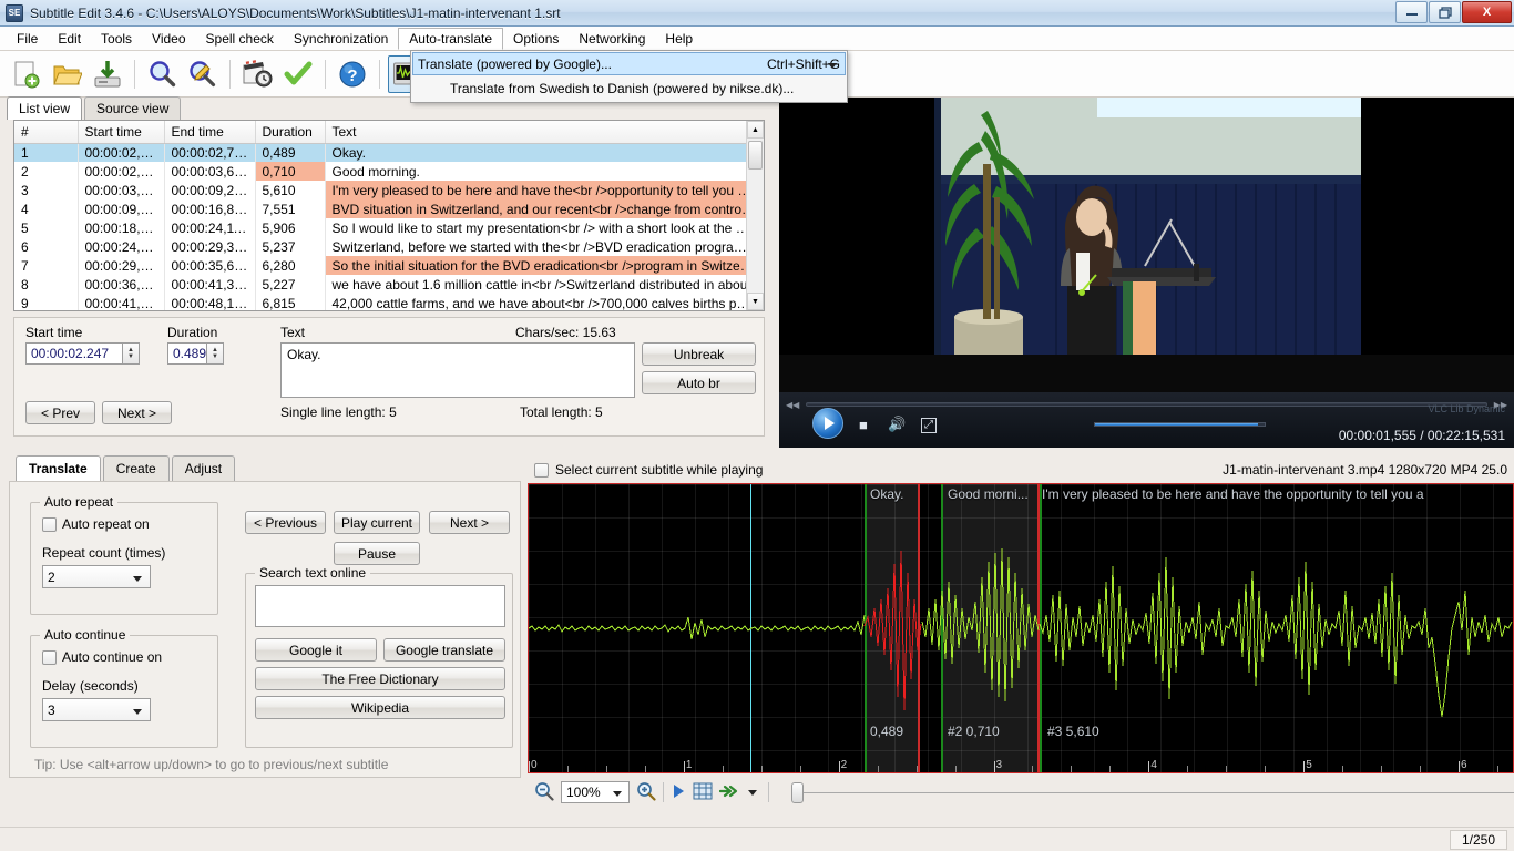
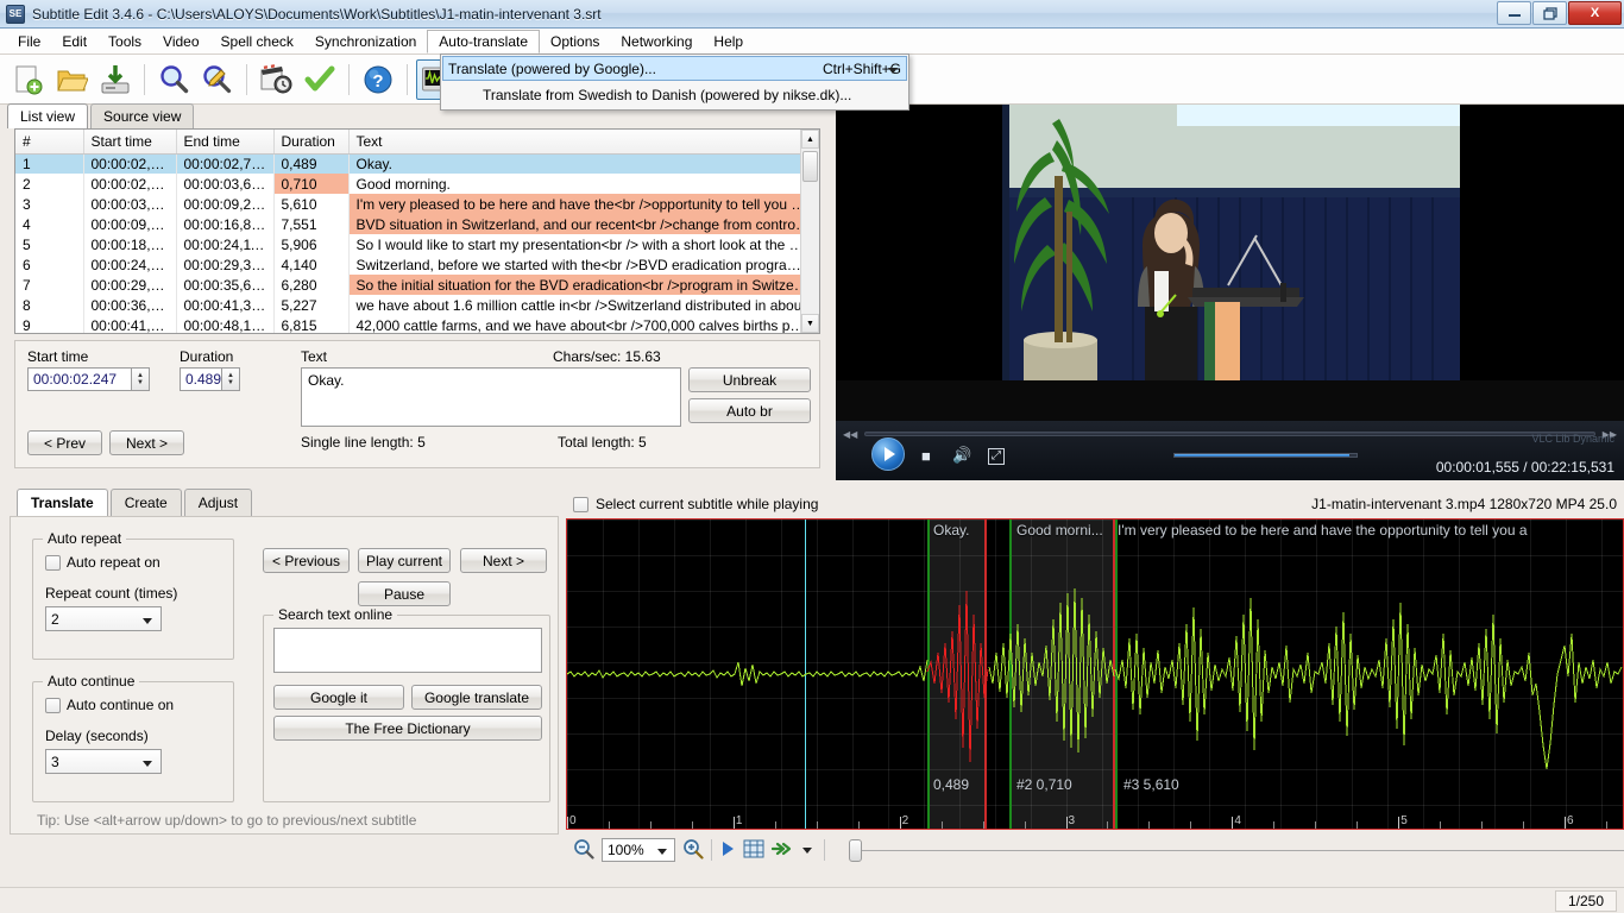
  SE
- Subtitle Edit 3.4.6 - C:\Users\ALOYS\Documents\Work\Subtitles\J1-matin-intervenant 1.srt
+ Subtitle Edit 3.4.6 - C:\Users\ALOYS\Documents\Work\Subtitles\J1-matin-intervenant 3.srt
  X
  File
  Edit
  Tools
  Video
  Spell check
  Synchronization
  Auto-translate
  Options
  Networking
  Help
  ?
  Translate (powered by Google)...
  Ctrl+Shift+G
  Translate from Swedish to Danish (powered by nikse.dk)...
  List view
  Source view
  #	Start time	End time	Duration	Text
  1	00:00:02,247	00:00:02,736	0,489	Okay.
  2	00:00:02,936	00:00:03,646	0,710	Good morning.
  3	00:00:03,647	00:00:09,257	5,610	I'm very pleased to be here and have the<br />opportunity to tell you a
  4	00:00:09,258	00:00:16,809	7,551	BVD situation in Switzerland, and our recent<br />change from control
  5	00:00:18,210	00:00:24,116	5,906	So I would like to start my presentation<br /> with a short look at the B
- 6	00:00:24,117	00:00:29,354	5,237	Switzerland, before we started with the<br />BVD eradication program
+ 6	00:00:24,117	00:00:29,354	4,140	Switzerland, before we started with the<br />BVD eradication program
  7	00:00:29,355	00:00:35,635	6,280	So the initial situation for the BVD eradication<br />program in Switzer
  8	00:00:36,136	00:00:41,363	5,227	we have about 1.6 million cattle in<br />Switzerland distributed in abou
  9	00:00:41,364	00:00:48,179	6,815	42,000 cattle farms, and we have about<br />700,000 calves births pe
  Start time
  00:00:02.247
  Duration
  0.489
  Text
  Chars/sec: 15.63
  Okay.
  Single line length: 5
  Total length: 5
  Unbreak
  Auto br
  < Prev
  Next >
  ◀◀
  ▶▶
  ■
  🔊
  ⤢
  VLC Lib Dynamic
  00:00:01,555 / 00:22:15,531
  Translate
  Create
  Adjust
  Auto repeat
  Auto repeat on
  Repeat count (times)
  2
  Auto continue
  Auto continue on
  Delay (seconds)
  3
  < Previous
  Play current
  Next >
  Pause
  Search text online
  Google it
  Google translate
  The Free Dictionary
- Wikipedia
  Tip: Use <alt+arrow up/down> to go to previous/next subtitle
  Select current subtitle while playing
  J1-matin-intervenant 3.mp4 1280x720 MP4 25.0
  Okay.
  Good morni...
  I'm very pleased to be here and have the opportunity to tell you a
  0,489
  #2 0,710
  #3 5,610
  0
  1
  2
  3
  4
  5
  6
  100%
  1/250
